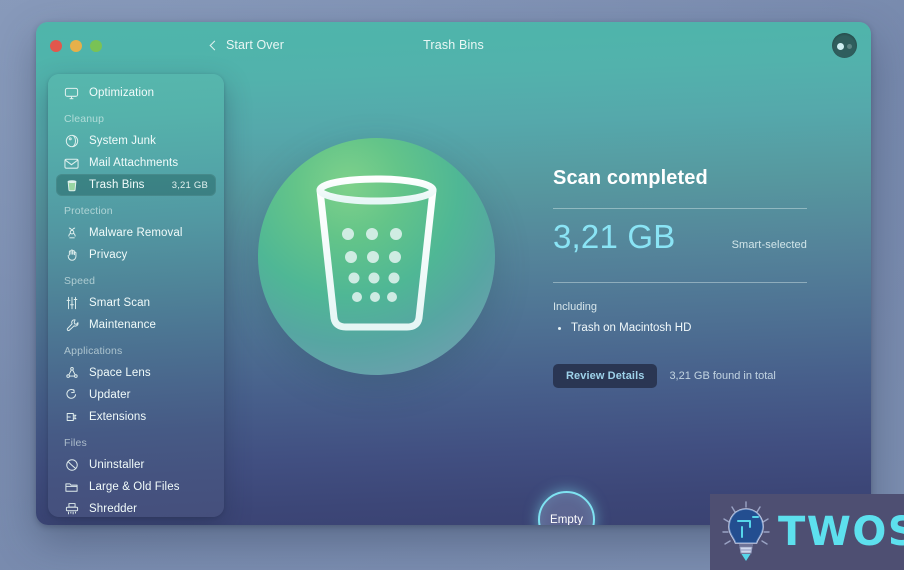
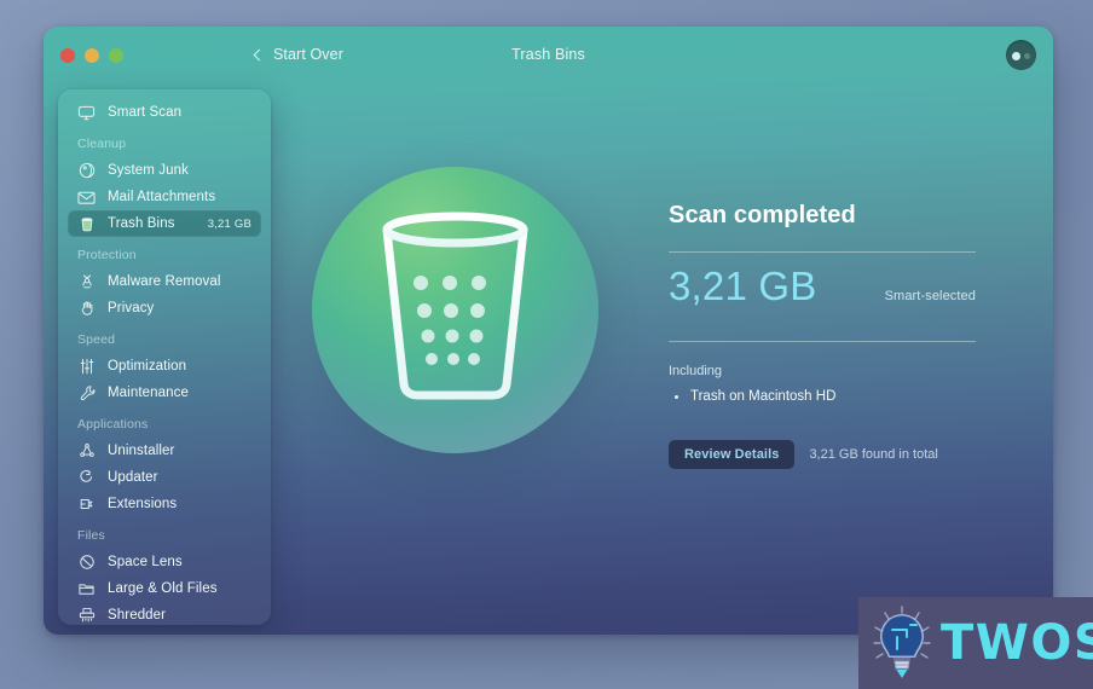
  Start Over
  Trash Bins
  Scan completed
  3,21 GB
  Smart-selected
  Including
  Trash on Macintosh HD
  Review Details
  3,21 GB found in total
- Optimization
+ Smart Scan
  Cleanup
  System Junk
  Mail Attachments
  Trash Bins
  3,21 GB
  Protection
  Malware Removal
  Privacy
  Speed
- Smart Scan
+ Optimization
  Maintenance
  Applications
- Space Lens
+ Uninstaller
  Updater
  Extensions
  Files
- Uninstaller
+ Space Lens
  Large & Old Files
  Shredder
- Empty
  TWOS
